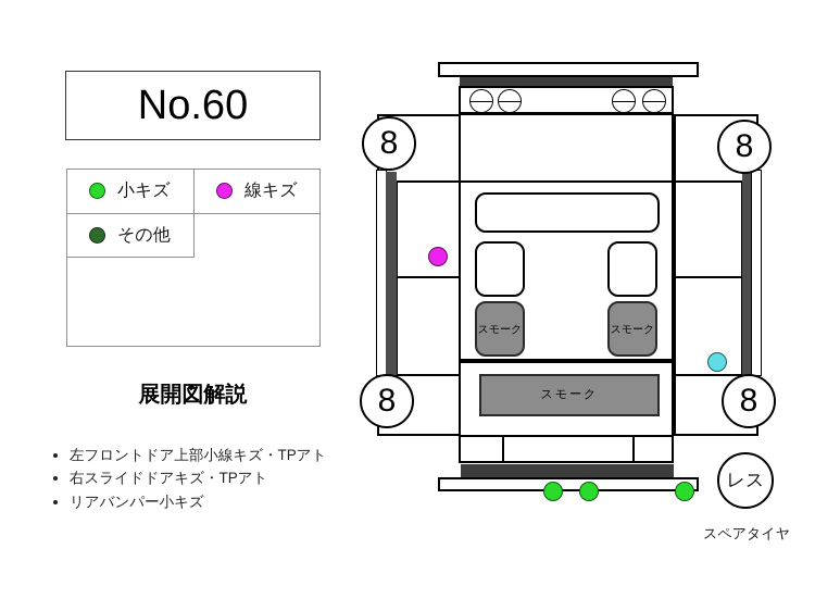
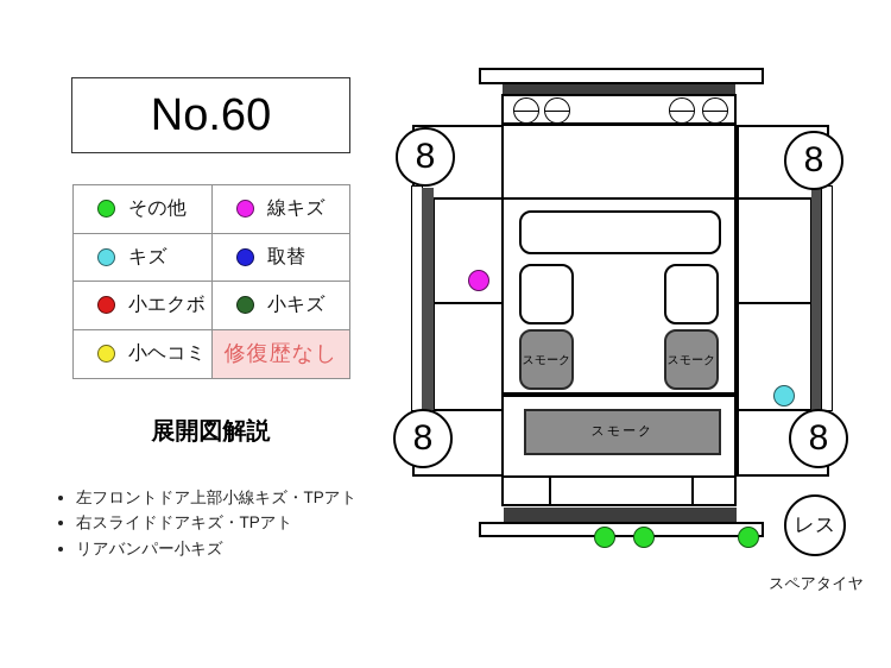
  No.60
- 小キズ
+ その他
  線キズ
+ キズ
+ 取替
+ 小エクボ
- その他
+ 小キズ
+ 小ヘコミ
+ 修復歴なし
  展開図解説
  左フロントドア上部小線キズ・TPアト
  右スライドドアキズ・TPアト
  リアバンパー小キズ
  スモーク
  スモーク
  スモーク
  8
  8
  8
  8
  レス
  スペアタイヤ
